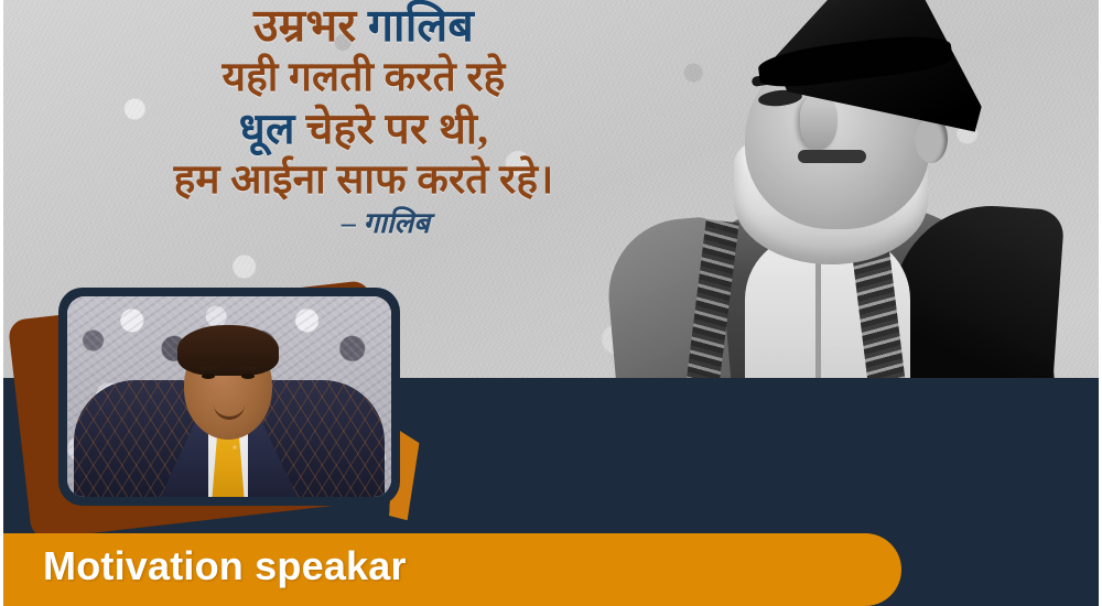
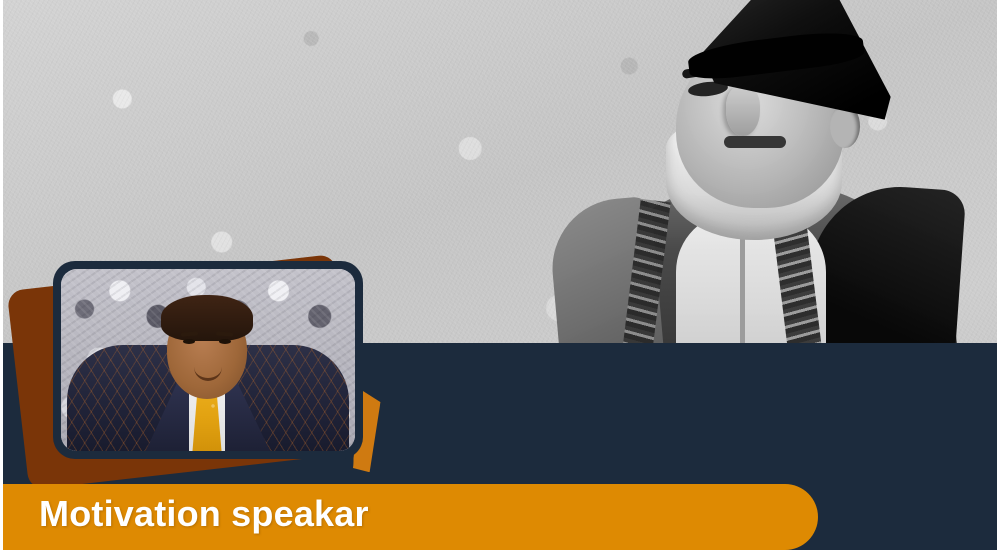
- उम्रभर गालिब
- यही गलती करते रहे
- धूल चेहरे पर थी,
- हम आईना साफ करते रहे।
- – गालिब
  Motivation speakar
